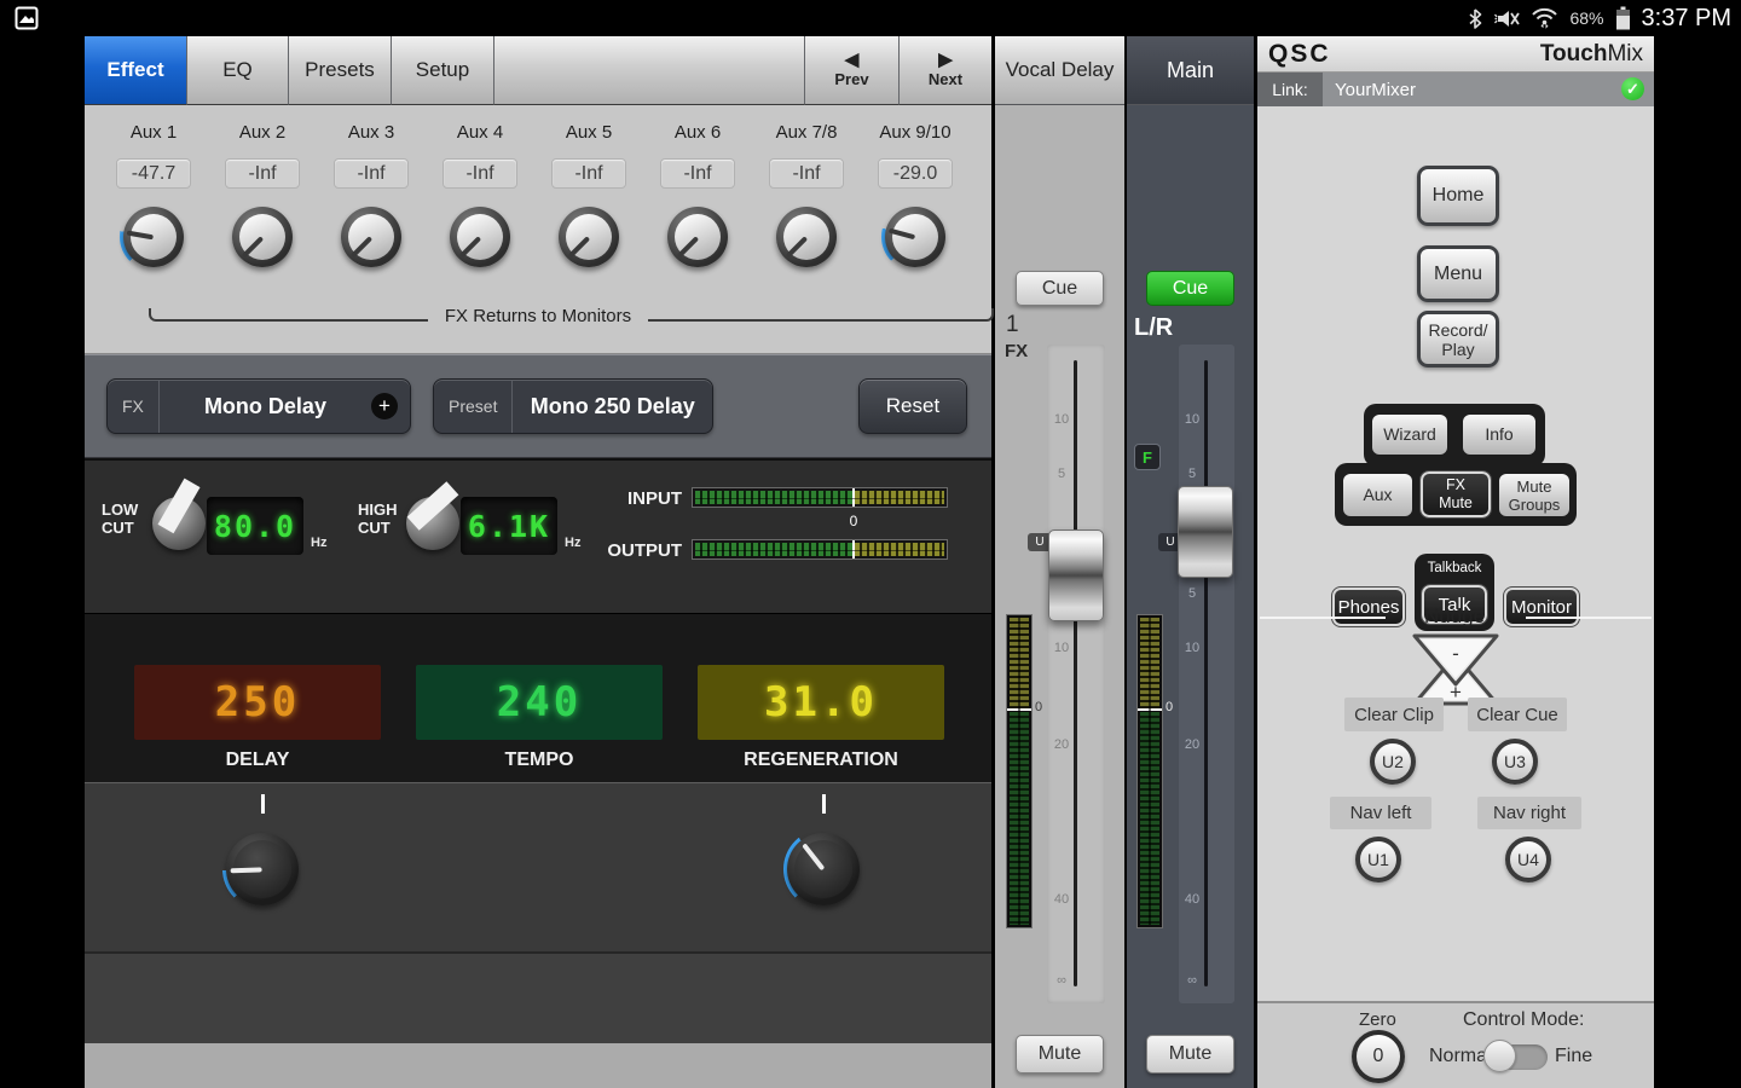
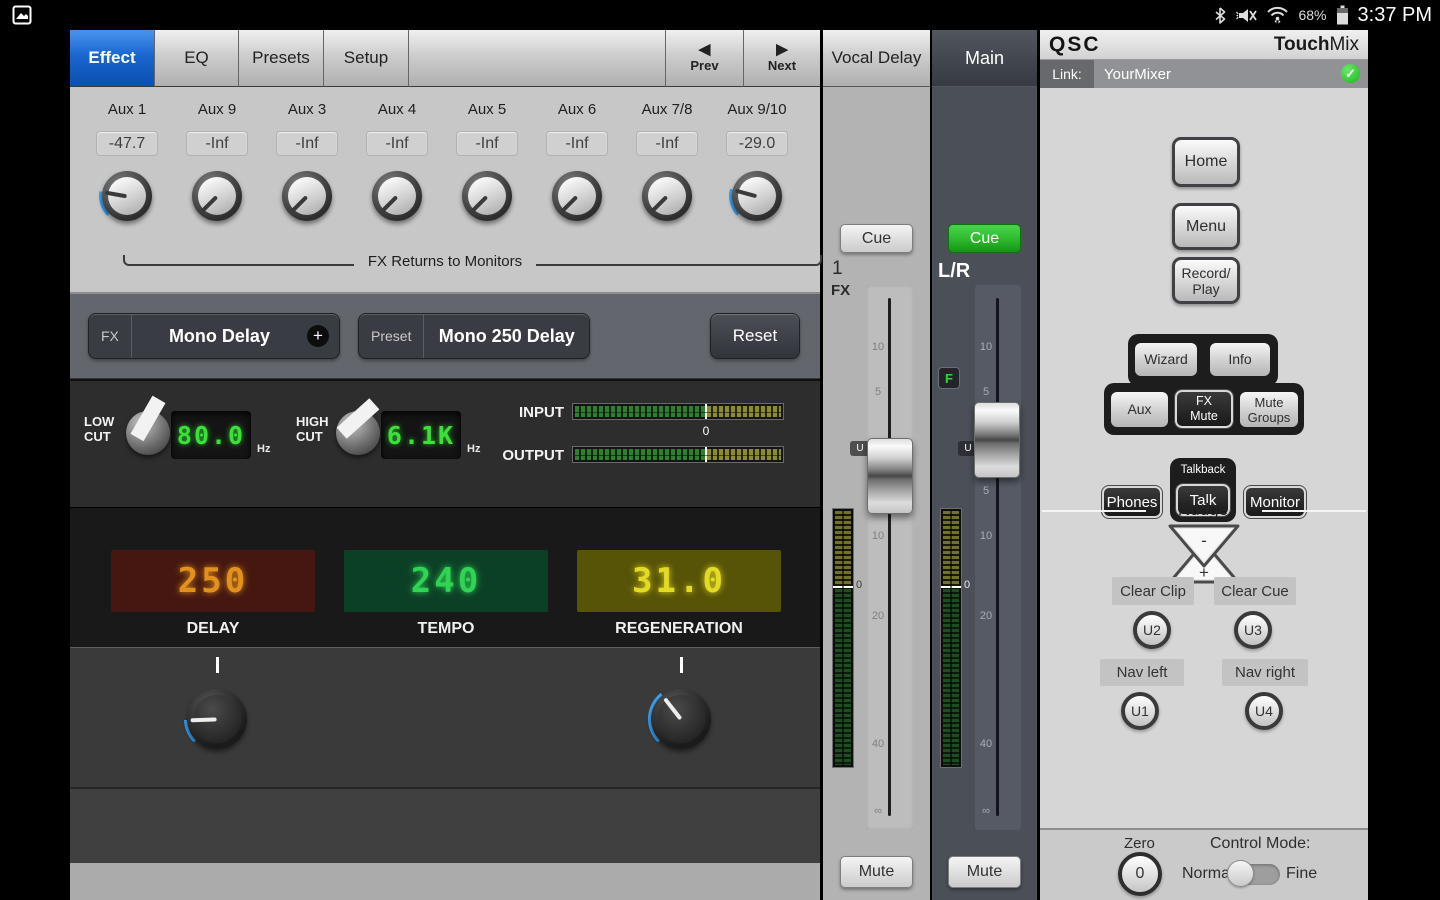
  68%
  3:37 PM
  Effect
  EQ
  Presets
  Setup
  ◀
  Prev
  ▶
  Next
  Aux 1
  -47.7
- Aux 2
+ Aux 9
  -Inf
  Aux 3
  -Inf
  Aux 4
  -Inf
  Aux 5
  -Inf
  Aux 6
  -Inf
  Aux 7/8
  -Inf
  Aux 9/10
  -29.0
  FX Returns to Monitors
  FX
  Mono Delay
  +
  Preset
  Mono 250 Delay
  Reset
  LOW
  CUT
  80.0
  Hz
  HIGH
  CUT
  6.1K
  Hz
  INPUT
  0
  OUTPUT
  250
  DELAY
  240
  TEMPO
  31.0
  REGENERATION
  Vocal Delay
  Cue
  1
  FX
  10
  5
  U
  10
  20
  40
  ∞
  0
  Mute
  Main
  Cue
  L/R
  F
  10
  5
  U
  5
  10
  20
  40
  ∞
  0
  Mute
  QSC
  TouchMix
  Link:
  YourMixer
  ✓
  Home
  Menu
  Record/
  Play
  Wizard
  Info
  Aux
  FX
  Mute
  Mute
  Groups
  Talkback
  Talk
  Phones
  Monitor
  +
  Nudge
  -
  Clear Clip
  Clear Cue
  U2
  U3
  Nav left
  Nav right
  U1
  U4
  Zero
  0
  Control Mode:
  Norma
  Fine
